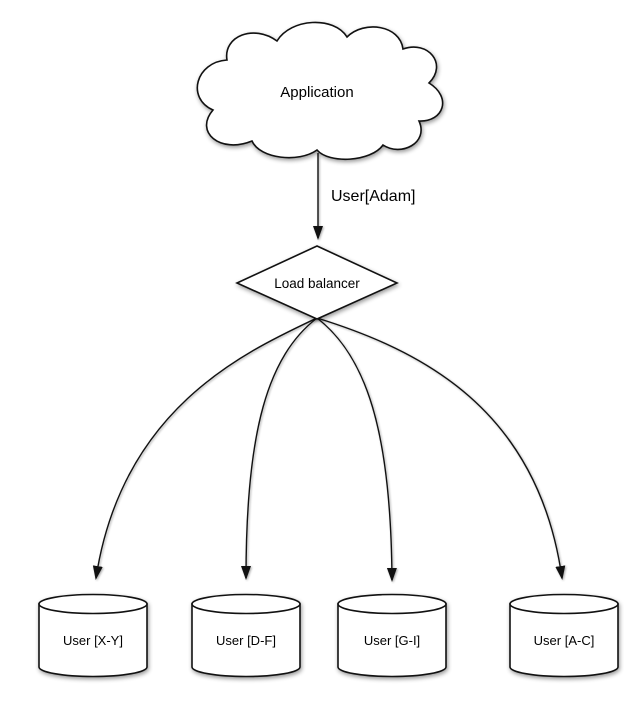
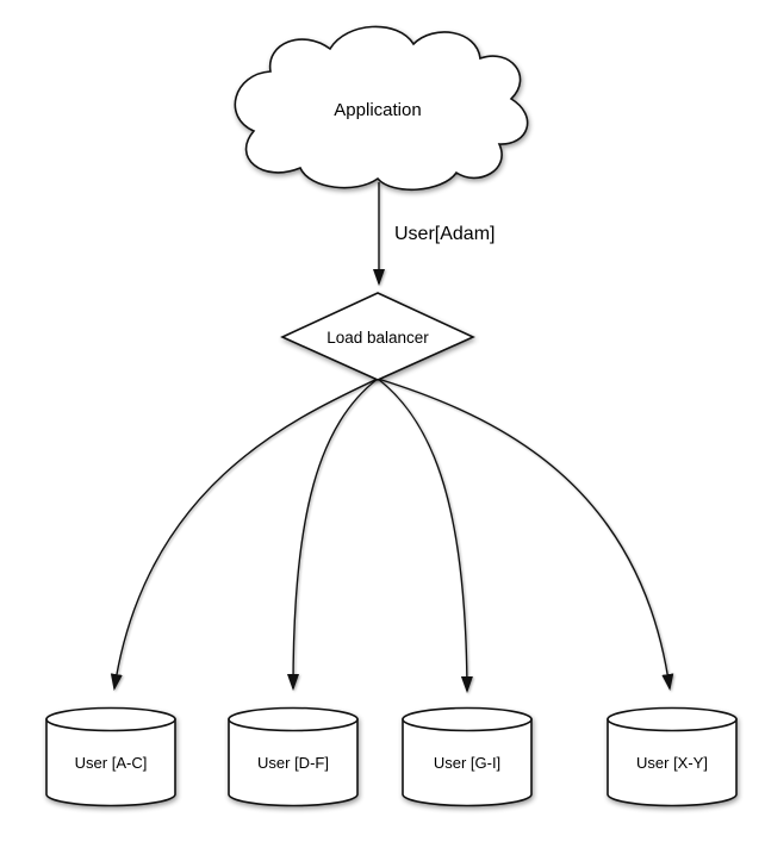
  Application
  User[Adam]
  Load balancer
- User [X-Y]
+ User [A-C]
  User [D-F]
  User [G-I]
- User [A-C]
+ User [X-Y]
